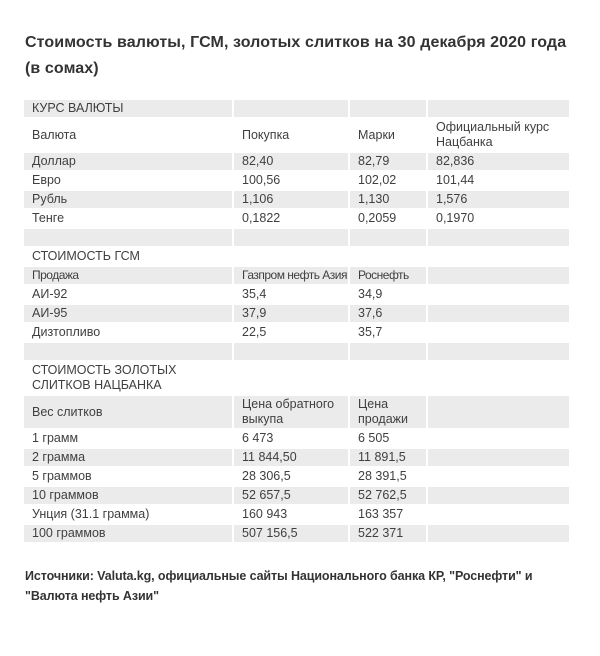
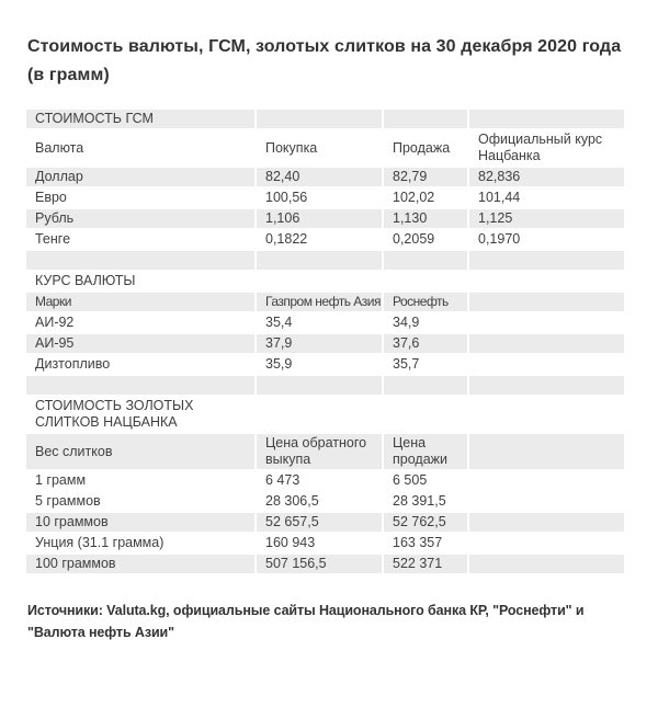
- Стоимость валюты, ГСМ, золотых слитков на 30 декабря 2020 года (в сомах)
+ Стоимость валюты, ГСМ, золотых слитков на 30 декабря 2020 года (в грамм)
- КУРС ВАЛЮТЫ
+ СТОИМОСТЬ ГСМ
- Валюта	Покупка	Марки	Официальный курс Нацбанка
+ Валюта	Покупка	Продажа	Официальный курс Нацбанка
  Доллар	82,40	82,79	82,836
  Евро	100,56	102,02	101,44
- Рубль	1,106	1,130	1,576
+ Рубль	1,106	1,130	1,125
  Тенге	0,1822	0,2059	0,1970
- СТОИМОСТЬ ГСМ
+ КУРС ВАЛЮТЫ
- Продажа	Газпром нефть Азия	Роснефть
+ Марки	Газпром нефть Азия	Роснефть
  АИ-92	35,4	34,9
  АИ-95	37,9	37,6
- Дизтопливо	22,5	35,7
+ Дизтопливо	35,9	35,7
  СТОИМОСТЬ ЗОЛОТЫХ СЛИТКОВ НАЦБАНКА
  Вес слитков	Цена обратного выкупа	Цена продажи
  1 грамм	6 473	6 505
- 2 грамма	11 844,50	11 891,5
  5 граммов	28 306,5	28 391,5
  10 граммов	52 657,5	52 762,5
  Унция (31.1 грамма)	160 943	163 357
  100 граммов	507 156,5	522 371
  Источники: Valuta.kg, официальные сайты Национального банка КР, "Роснефти" и "Валюта нефть Азии"
